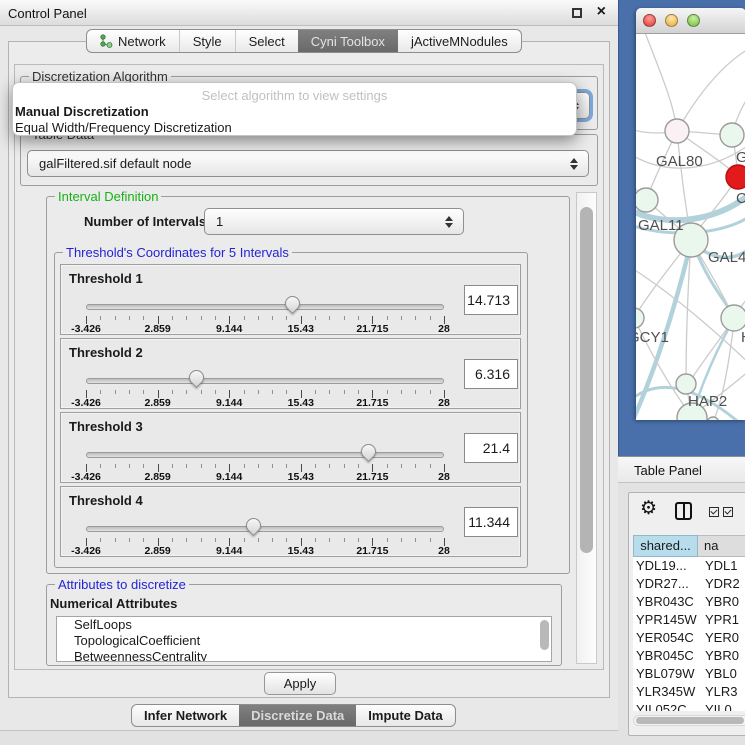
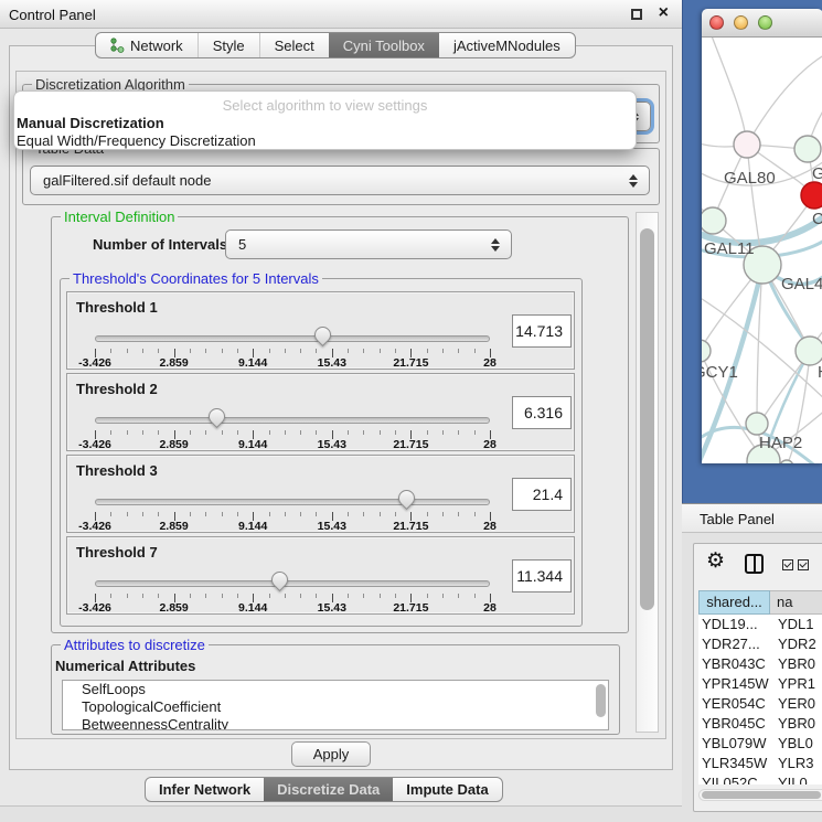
  Control Panel
  ×
  Network
  Style
  Select
  Cyni Toolbox
  jActiveMNodules
  Discretization Algorithm
  galFiltered.sif default node
  Select algorithm to view settings
  Manual Discretization
  Equal Width/Frequency Discretization
  Interval Definition
  Number of Intervals
- 1
+ 5
  Threshold's Coordinates for 5 Intervals
  Threshold 1
  -3.426
  2.859
  9.144
  15.43
  21.715
  28
  14.713
  Threshold 2
  -3.426
  2.859
  9.144
  15.43
  21.715
  28
  6.316
  Threshold 3
  -3.426
  2.859
  9.144
  15.43
  21.715
  28
  21.4
- Threshold 4
+ Threshold 7
  -3.426
  2.859
  9.144
  15.43
  21.715
  28
  11.344
  Attributes to discretize
  Numerical Attributes
  SelfLoops
  TopologicalCoefficient
  BetweennessCentrality
  Apply
  Infer Network
  Discretize Data
  Impute Data
  GAL80
  C
  GAL11
  GAL4
  CY1
  HAP2
  Table Panel
  ⚙
  shared...
  na
  YDL19...
  YDL1
  YDR27...
  YDR2
  YBR043C
  YBR0
  YPR145W
  YPR1
  YER054C
  YER0
  YBR045C
  YBR0
  YBL079W
  YBL0
  YLR345W
  YLR3
  YIL052C
  YIL0
